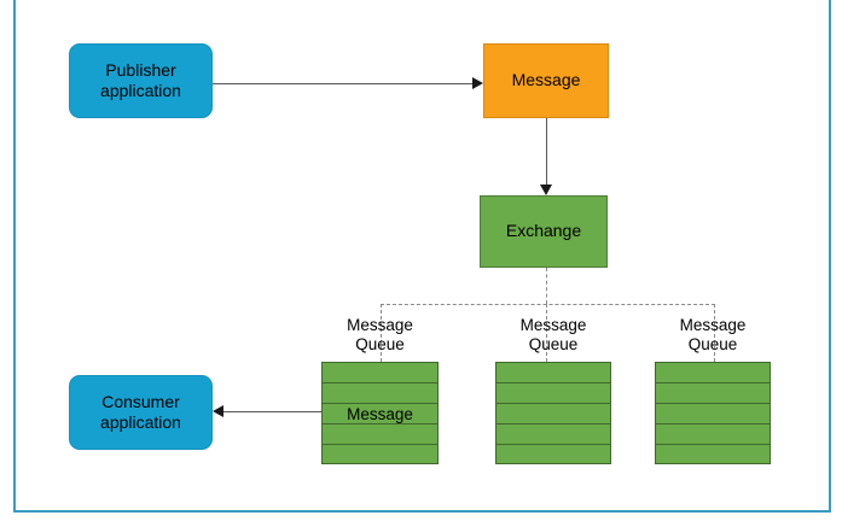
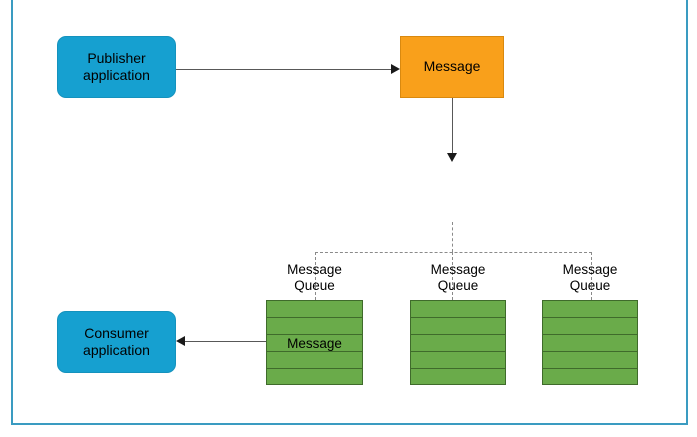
  Publisher
  application
  Message
- Exchange
  Message
  Queue
  Message
  Message
  Queue
  Message
  Queue
  Consumer
  application
